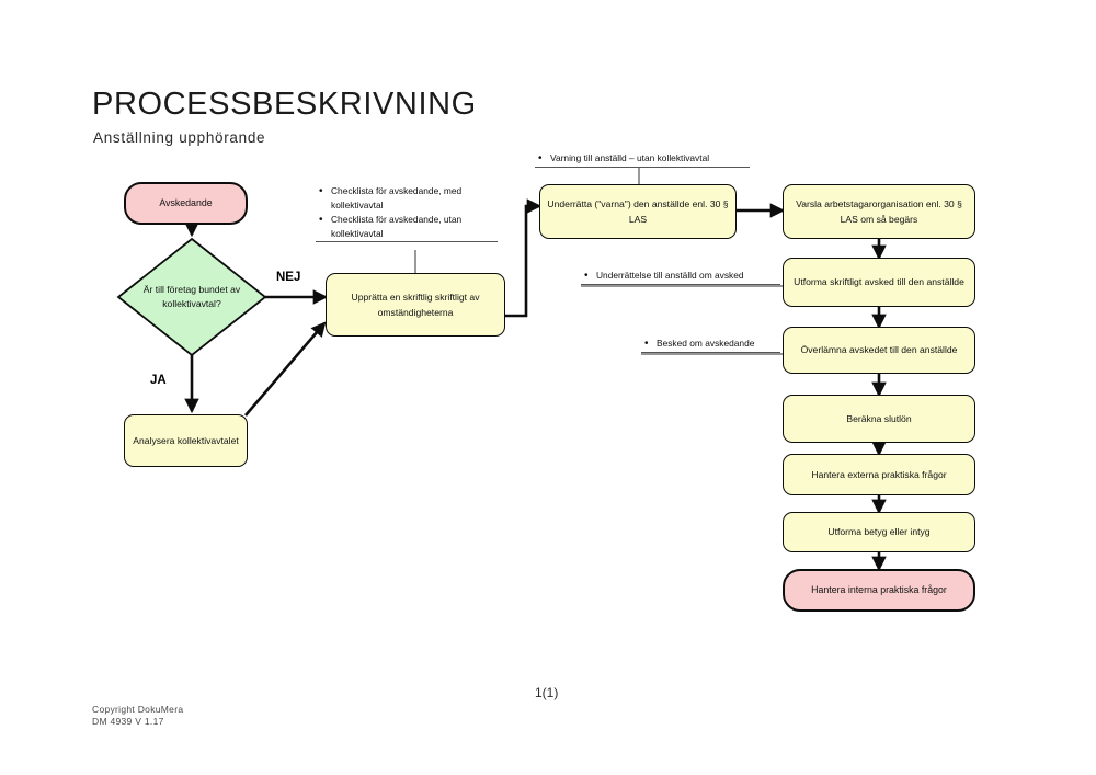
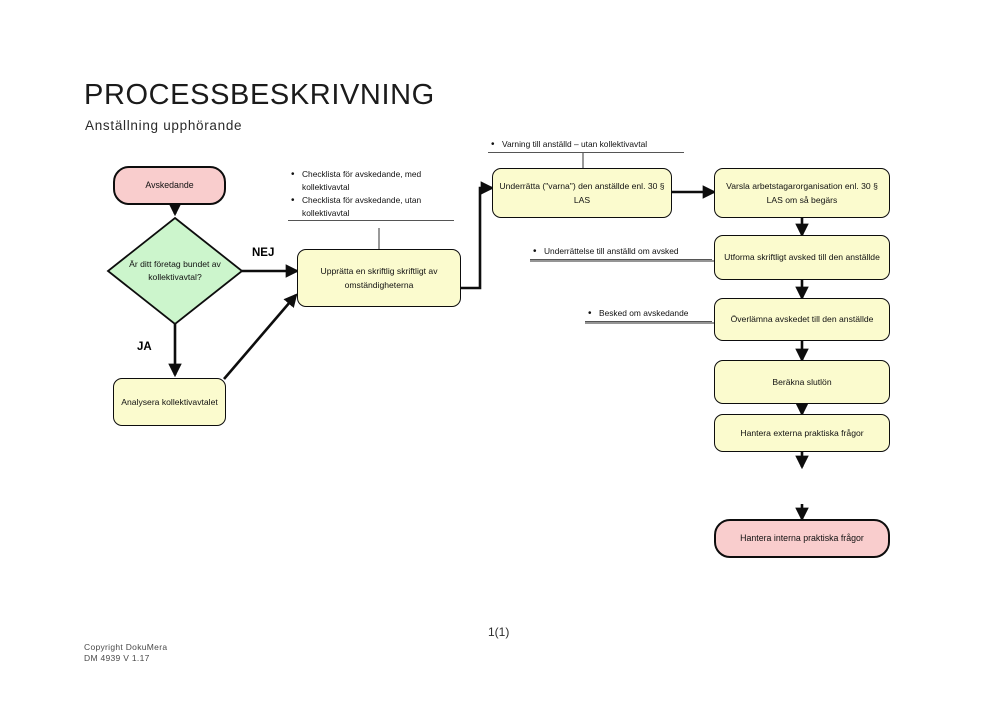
  PROCESSBESKRIVNING
  Anställning upphörande
  JA
  NEJ
  Avskedande
- Är till företag bundet av kollektivavtal?
+ Är ditt företag bundet av kollektivavtal?
  Analysera kollektivavtalet
  Upprätta en skriftlig skriftligt av omständigheterna
  Underrätta ("varna") den anställde enl. 30 § LAS
  Varsla arbetstagarorganisation enl. 30 § LAS om så begärs
  Utforma skriftligt avsked till den anställde
  Överlämna avskedet till den anställde
  Beräkna slutlön
  Hantera externa praktiska frågor
- Utforma betyg eller intyg
  Hantera interna praktiska frågor
  Checklista för avskedande, med kollektivavtal
  Checklista för avskedande, utan kollektivavtal
  Varning till anställd – utan kollektivavtal
  Underrättelse till anställd om avsked
  Besked om avskedande
  Copyright DokuMera
  DM 4939 V 1.17
  1(1)
